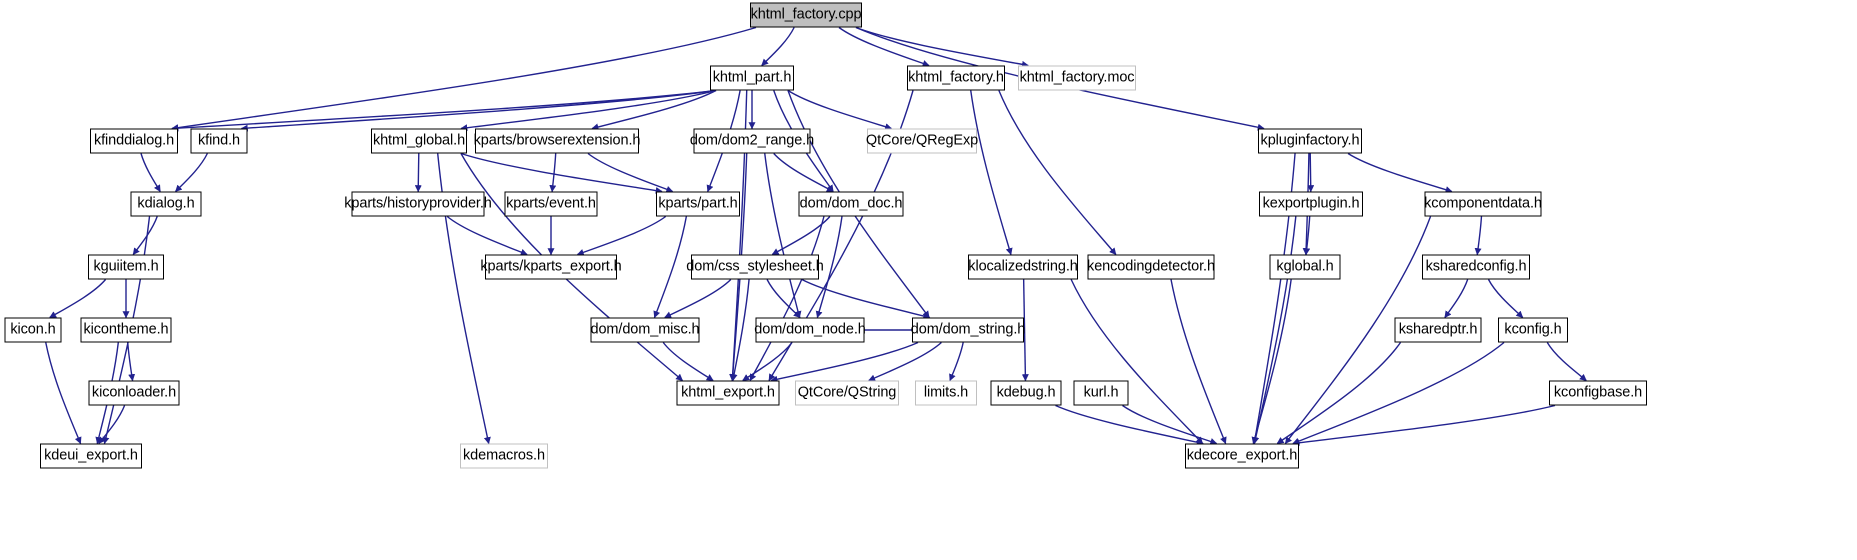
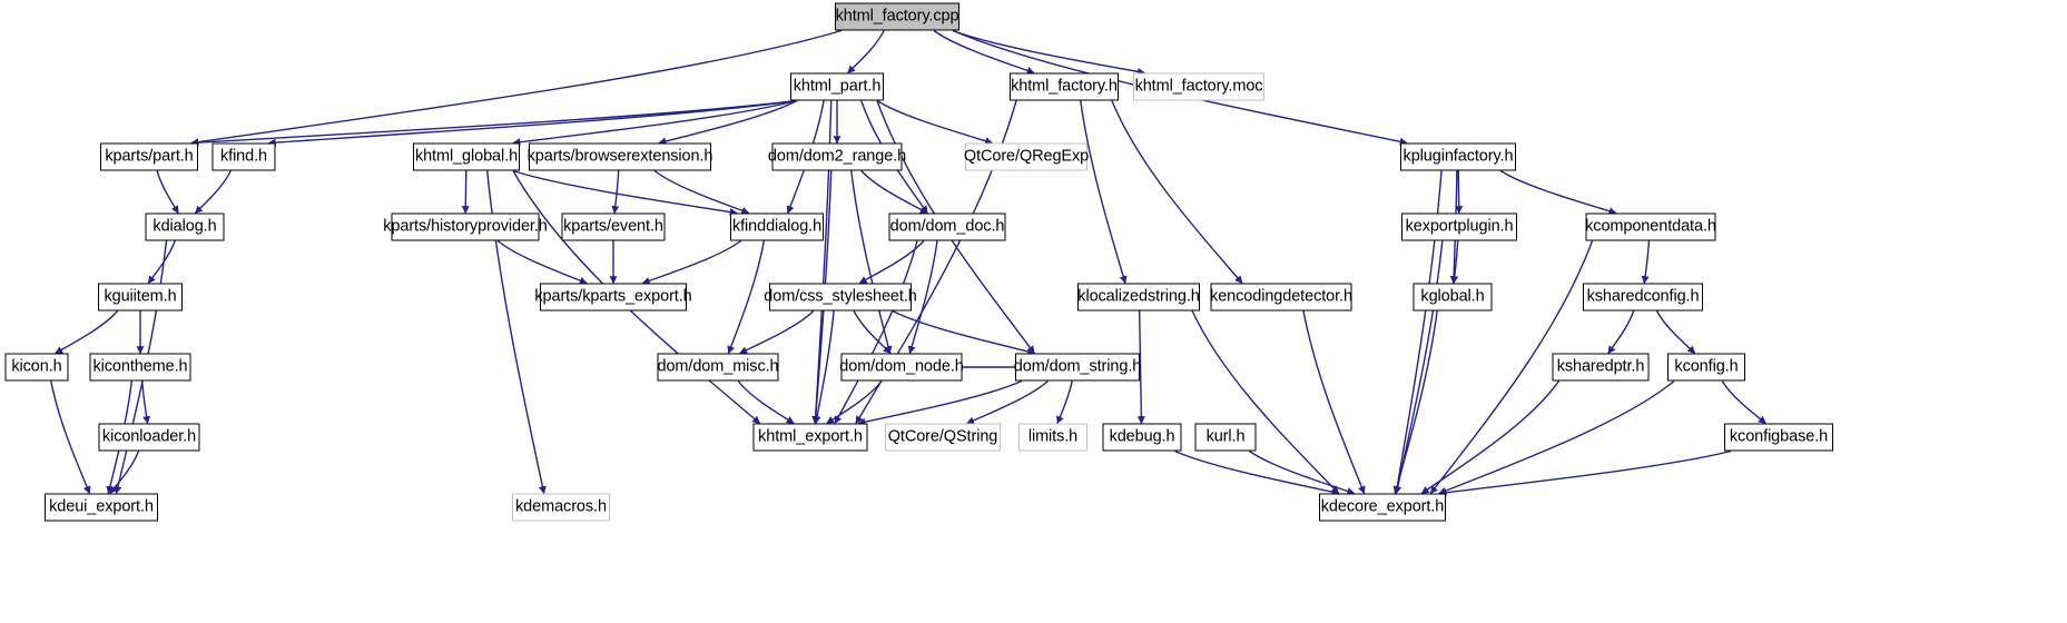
  khtml_factory.cpp
  khtml_part.h
  khtml_factory.h
  khtml_factory.moc
- kfinddialog.h
+ kparts/part.h
  kfind.h
  khtml_global.h
  kparts/browserextension.h
  dom/dom2_range.h
  QtCore/QRegExp
  kpluginfactory.h
  kdialog.h
  kparts/historyprovider.h
  kparts/event.h
- kparts/part.h
+ kfinddialog.h
  dom/dom_doc.h
  kexportplugin.h
  kcomponentdata.h
  kguiitem.h
  kparts/kparts_export.h
  dom/css_stylesheet.h
  klocalizedstring.h
  kencodingdetector.h
  kglobal.h
  ksharedconfig.h
  kicon.h
  kicontheme.h
  dom/dom_misc.h
  dom/dom_node.h
  dom/dom_string.h
  ksharedptr.h
  kconfig.h
  kiconloader.h
  khtml_export.h
  QtCore/QString
  limits.h
  kdebug.h
  kurl.h
  kconfigbase.h
  kdeui_export.h
  kdemacros.h
  kdecore_export.h
